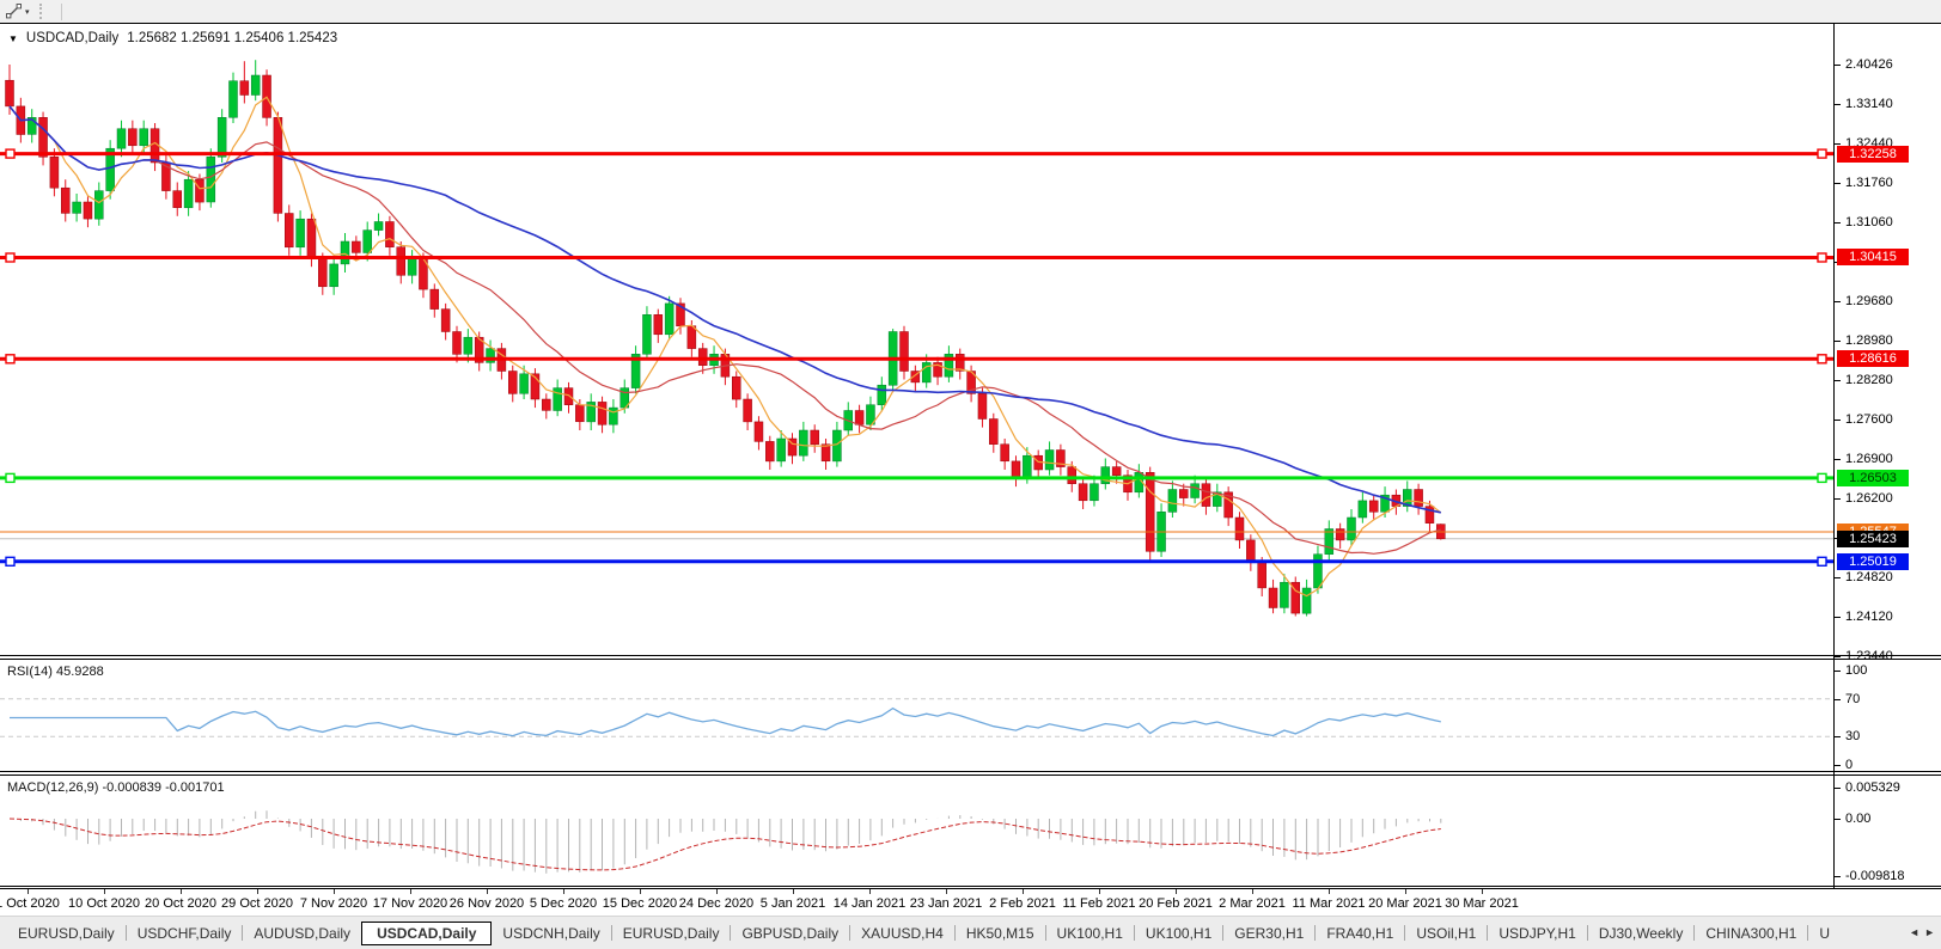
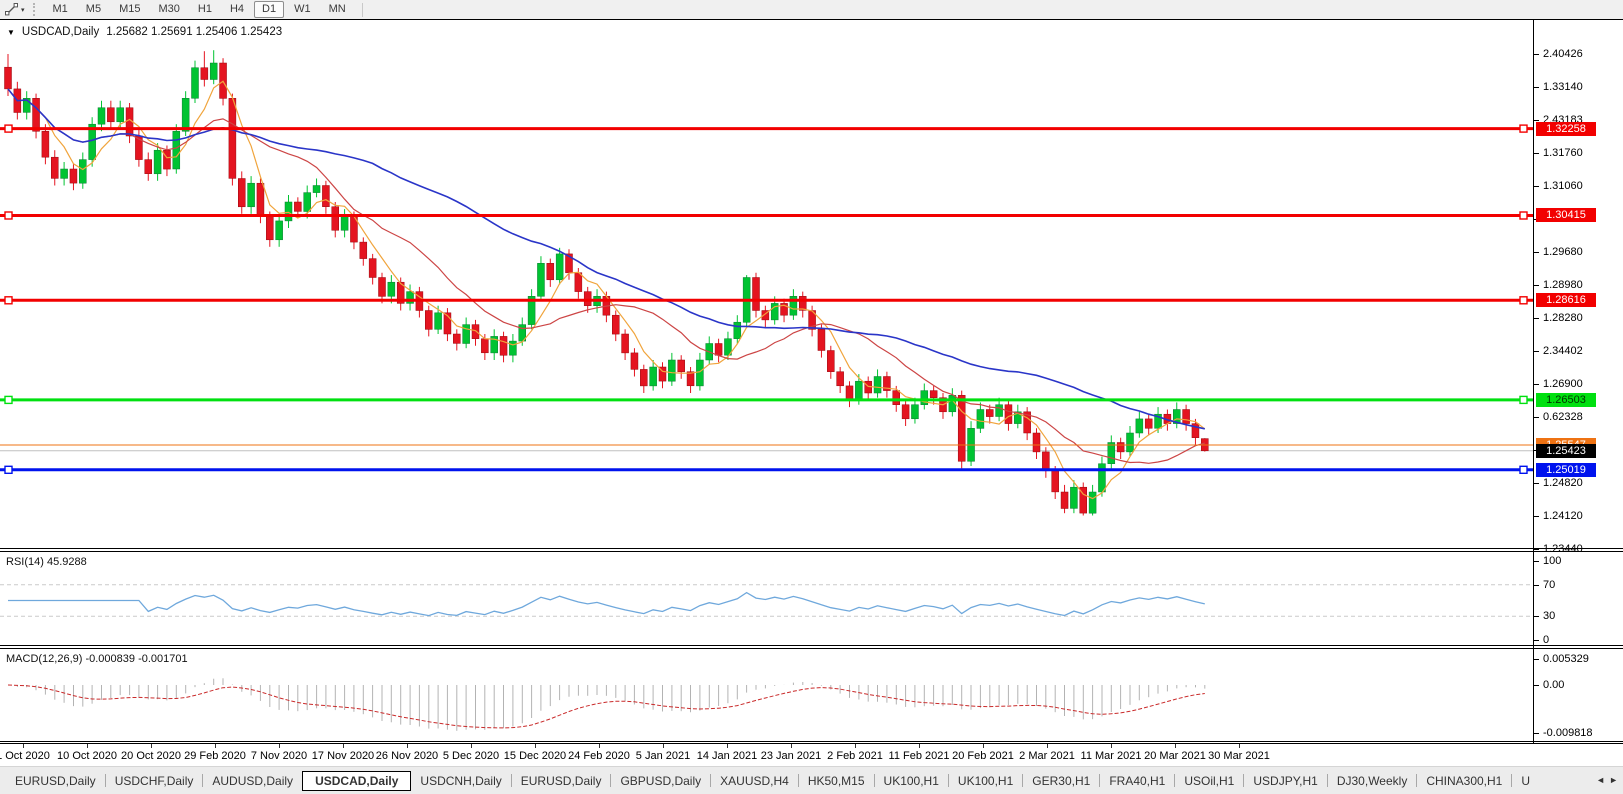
+ M1
+ M5
+ M15
+ M30
+ H1
+ H4
+ D1
+ W1
+ MN
  ▼
  USDCAD,Daily
  1.25682 1.25691 1.25406 1.25423
  RSI(14) 45.9288
  MACD(12,26,9) -0.000839 -0.001701
  2.40426
  1.33140
- 1.32440
+ 2.43183
  1.31760
  1.31060
  1.29680
  1.28980
  1.28280
- 1.27600
+ 2.34402
  1.26900
- 1.26200
+ 0.62328
  1.24820
  1.24120
  1.23440
  1.32258
  1.30415
  1.28616
  1.26503
  1.25019
  1.25423
  100
  70
  30
  0
  0.005329
  0.00
  -0.009818
  Oct 2020
  10 Oct 2020
  20 Oct 2020
- 29 Oct 2020
+ 29 Feb 2020
  7 Nov 2020
  17 Nov 2020
  26 Nov 2020
  5 Dec 2020
  15 Dec 2020
- 24 Dec 2020
+ 24 Feb 2020
  5 Jan 2021
  14 Jan 2021
  23 Jan 2021
  2 Feb 2021
  11 Feb 2021
  20 Feb 2021
  2 Mar 2021
  11 Mar 2021
  20 Mar 2021
  30 Mar 2021
  EURUSD,Daily
  USDCHF,Daily
  AUDUSD,Daily
  USDCAD,Daily
  USDCNH,Daily
  EURUSD,Daily
  GBPUSD,Daily
  XAUUSD,H4
  HK50,M15
  UK100,H1
  UK100,H1
  GER30,H1
  FRA40,H1
  USOil,H1
  USDJPY,H1
  DJ30,Weekly
  CHINA300,H1
  U
  ◄
  ►
